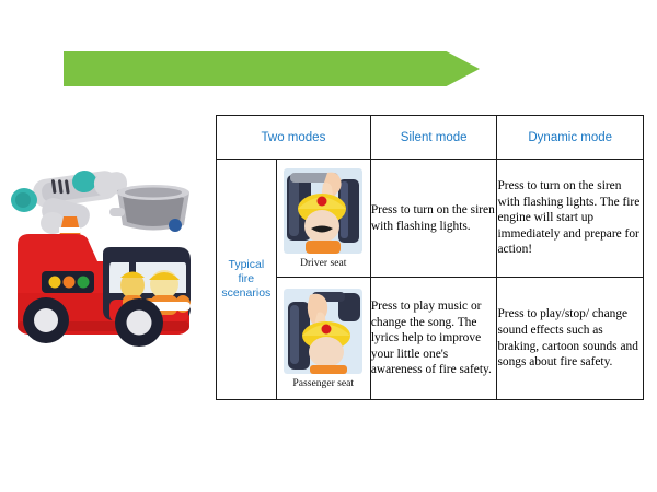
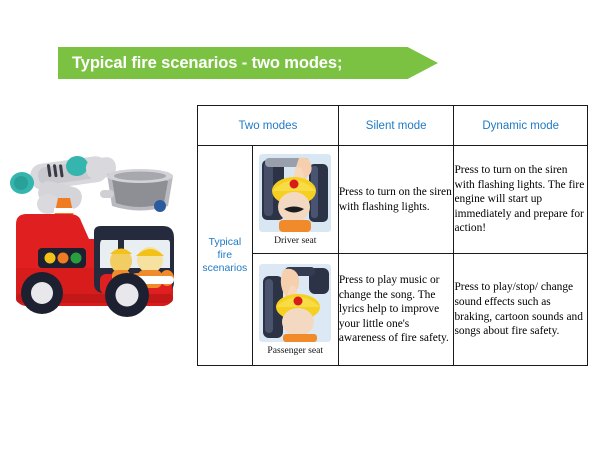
+ Typical fire scenarios - two modes;
  Two modes	Silent mode	Dynamic mode
  Typical fire scenarios	Driver seat	Press to turn on the siren with flashing lights.	Press to turn on the siren with flashing lights. The fire engine will start up immediately and prepare for action!
  Passenger seat	Press to play music or change the song. The lyrics help to improve your little one's awareness of fire safety.	Press to play/stop/ change sound effects such as braking, cartoon sounds and songs about fire safety.
